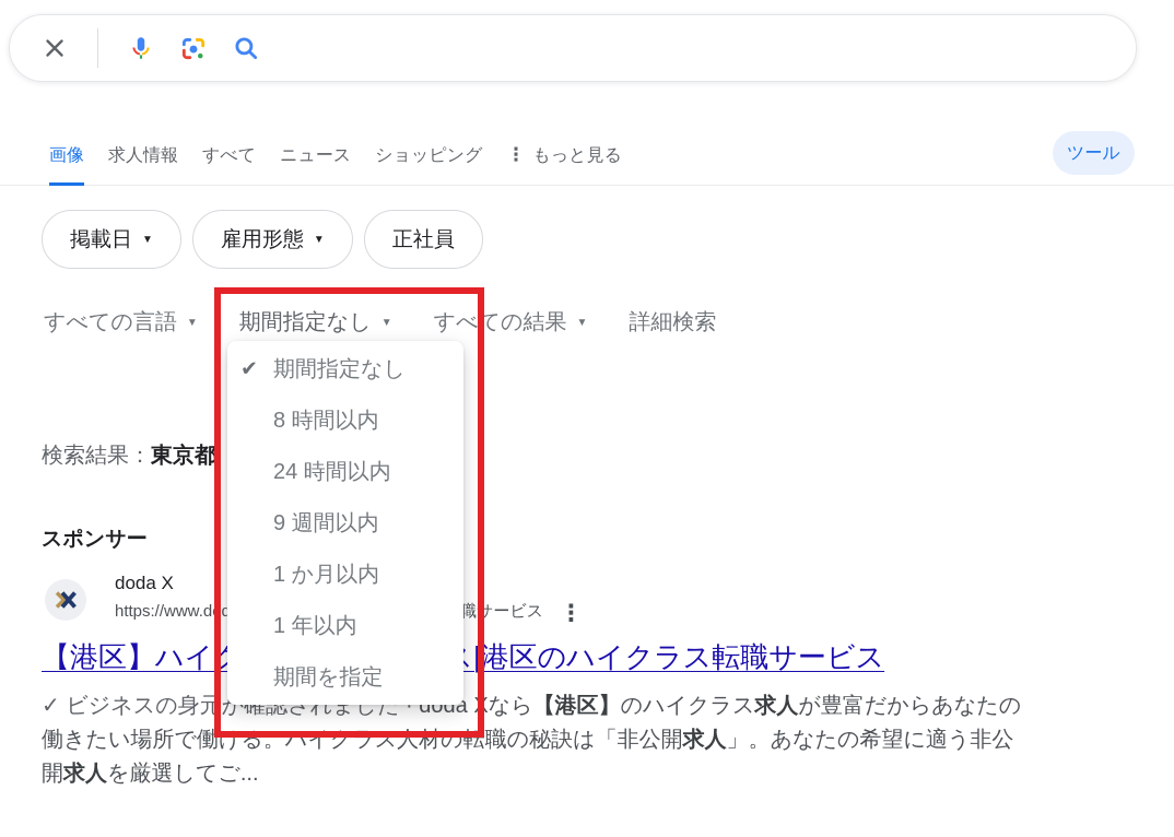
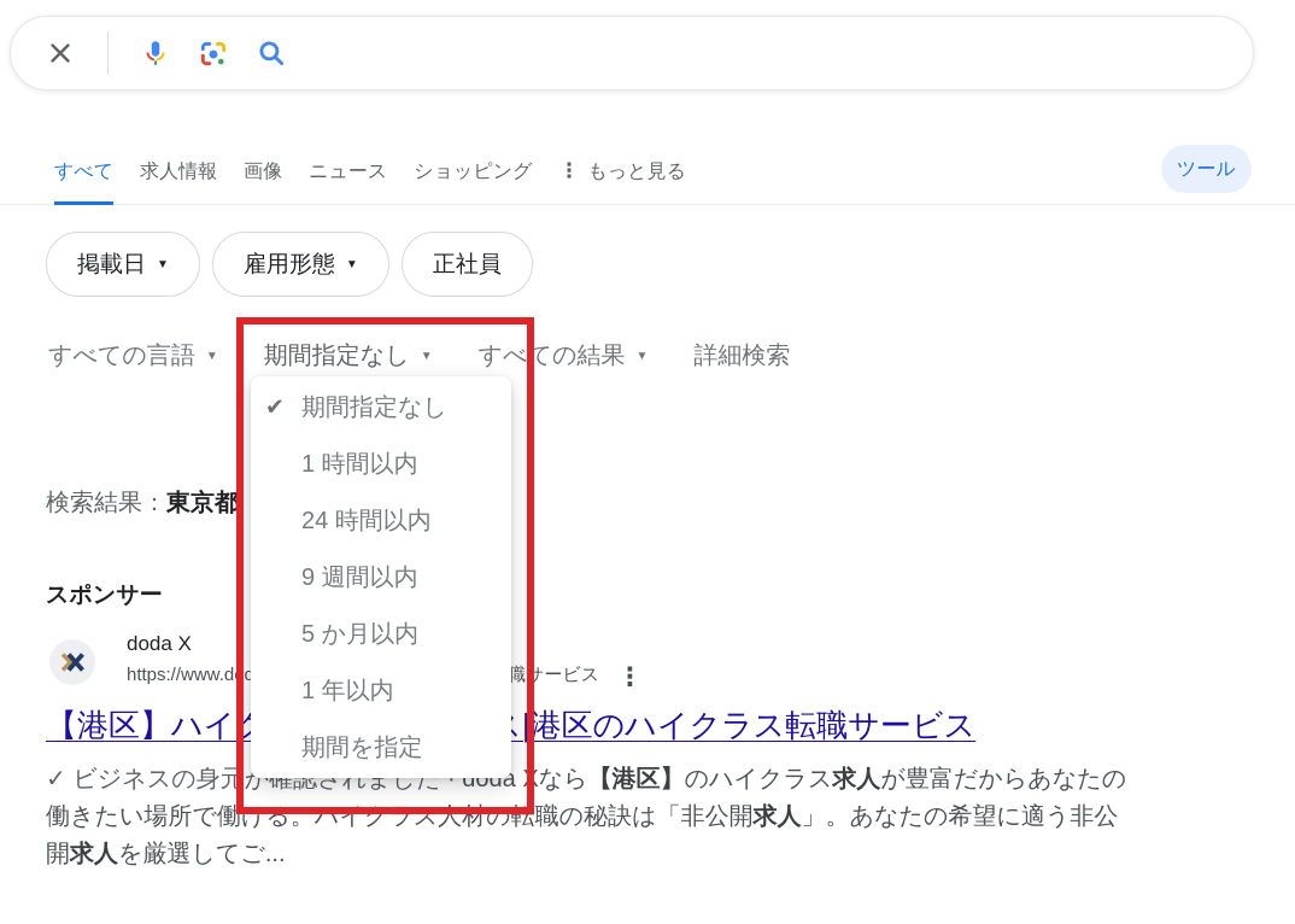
- 画像
+ すべて
  求人情報
- すべて
+ 画像
  ニュース
  ショッピング
  ⋮
  もっと見る
  ツール
  掲載日
  ▼
  雇用形態
  ▼
  正社員
  すべての言語
  ▼
  期間指定なし
  ▼
  すべての結果
  ▼
  詳細検索
  検索結果：東京都
  スポンサー
  doda X
  ⋮
  【港区】ハイ|港区のハイクラス転職サービス
  ✓ ビジネスの身元が確認されました · doda Xなら【港区】のハイクラス求人が豊富だからあなたの働きたい場所で働ける。ハイクラス人材の転職の秘訣は「非公開求人」。あなたの希望に適う非公開求人を厳選してご...
  ✔
  期間指定なし
- 8 時間以内
+ 1 時間以内
  24 時間以内
  9 週間以内
- 1 か月以内
+ 5 か月以内
  1 年以内
  期間を指定
